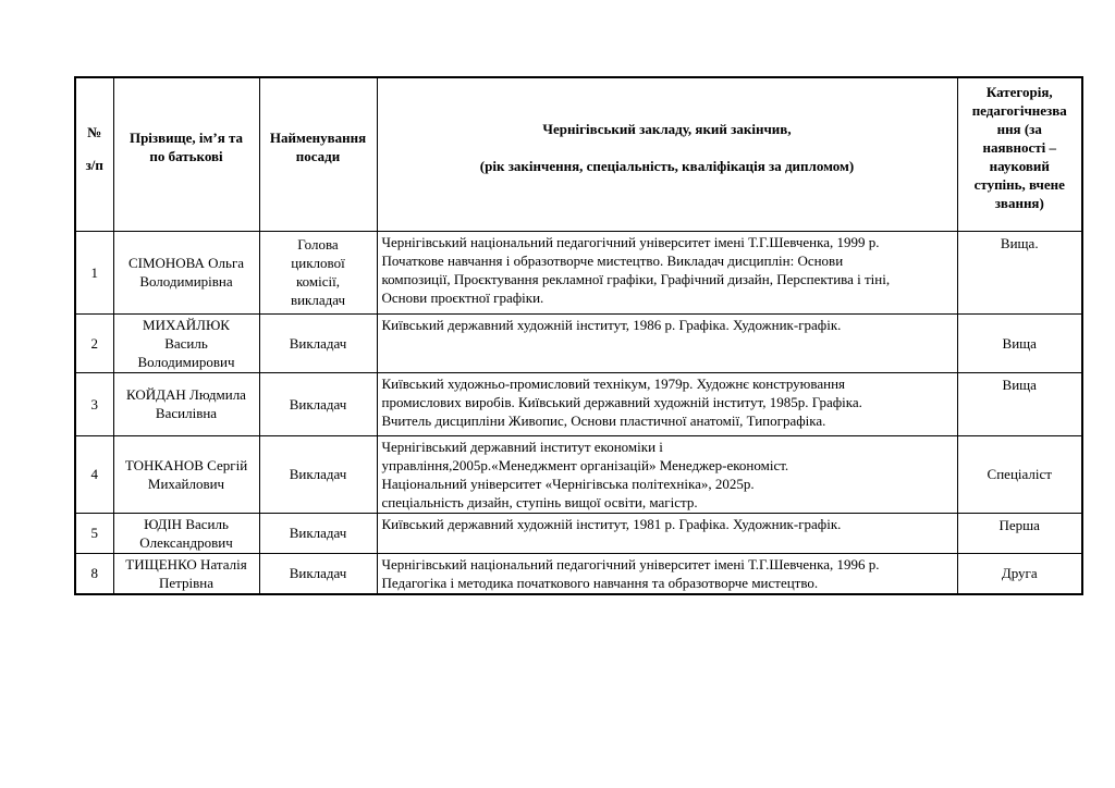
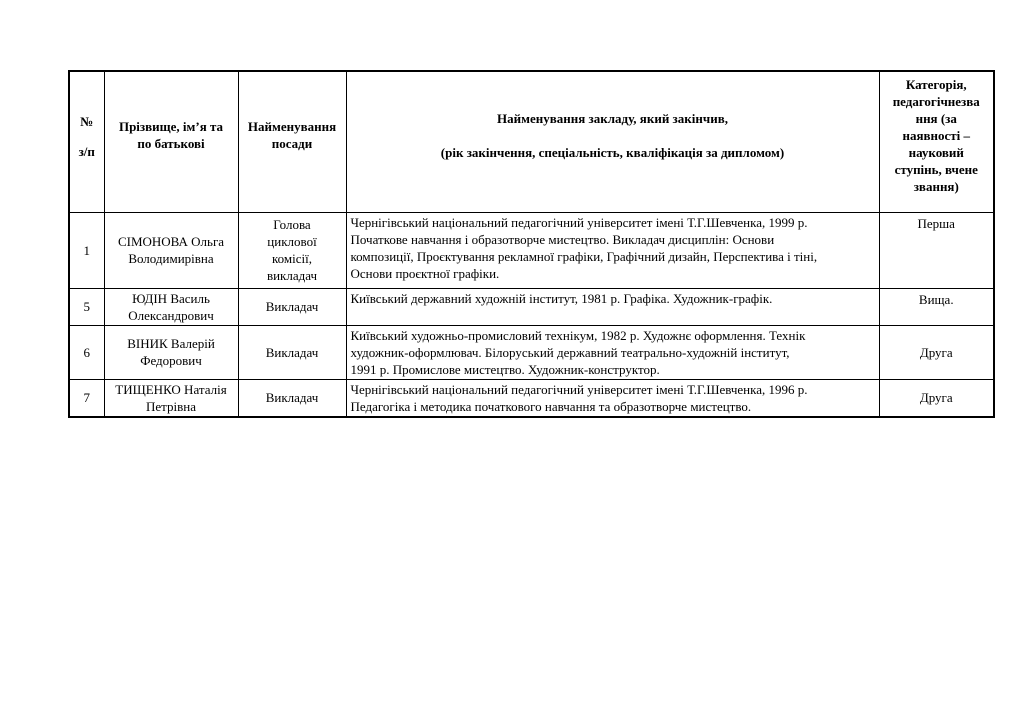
- № з/п	Прізвище, ім’я та по батькові	Найменування посади	Чернігівський закладу, який закінчив, (рік закінчення, спеціальність, кваліфікація за дипломом)	Категорія, педагогічнезва ння (за наявності – науковий ступінь, вчене звання)
+ № з/п	Прізвище, ім’я та по батькові	Найменування посади	Найменування закладу, який закінчив, (рік закінчення, спеціальність, кваліфікація за дипломом)	Категорія, педагогічнезва ння (за наявності – науковий ступінь, вчене звання)
- 1	СІМОНОВА Ольга Володимирівна	Голова циклової комісії, викладач	Чернігівський національний педагогічний університет імені Т.Г.Шевченка, 1999 р. Початкове навчання і образотворче мистецтво. Викладач дисциплін: Основи композиції, Проєктування рекламної графіки, Графічний дизайн, Перспектива і тіні, Основи проєктної графіки.	Вища.
+ 1	СІМОНОВА Ольга Володимирівна	Голова циклової комісії, викладач	Чернігівський національний педагогічний університет імені Т.Г.Шевченка, 1999 р. Початкове навчання і образотворче мистецтво. Викладач дисциплін: Основи композиції, Проєктування рекламної графіки, Графічний дизайн, Перспектива і тіні, Основи проєктної графіки.	Перша
- 2	МИХАЙЛЮК Василь Володимирович	Викладач	Київський державний художній інститут, 1986 р. Графіка. Художник-графік.	Вища
- 3	КОЙДАН Людмила Василівна	Викладач	Київський художньо-промисловий технікум, 1979р. Художнє конструювання промислових виробів. Київський державний художній інститут, 1985р. Графіка. Вчитель дисципліни Живопис, Основи пластичної анатомії, Типографіка.	Вища
- 4	ТОНКАНОВ Сергій Михайлович	Викладач	Чернігівський державний інститут економіки і управління,2005р.«Менеджмент організацій» Менеджер-економіст. Національний університет «Чернігівська політехніка», 2025р. спеціальність дизайн, ступінь вищої освіти, магістр.	Спеціаліст
- 5	ЮДІН Василь Олександрович	Викладач	Київський державний художній інститут, 1981 р. Графіка. Художник-графік.	Перша
+ 5	ЮДІН Василь Олександрович	Викладач	Київський державний художній інститут, 1981 р. Графіка. Художник-графік.	Вища.
+ 6	ВІНИК Валерій Федорович	Викладач	Київський художньо-промисловий технікум, 1982 р. Художнє оформлення. Технік художник-оформлювач. Білоруський державний театрально-художній інститут, 1991 р. Промислове мистецтво. Художник-конструктор.	Друга
- 8	ТИЩЕНКО Наталія Петрівна	Викладач	Чернігівський національний педагогічний університет імені Т.Г.Шевченка, 1996 р. Педагогіка і методика початкового навчання та образотворче мистецтво.	Друга
+ 7	ТИЩЕНКО Наталія Петрівна	Викладач	Чернігівський національний педагогічний університет імені Т.Г.Шевченка, 1996 р. Педагогіка і методика початкового навчання та образотворче мистецтво.	Друга
